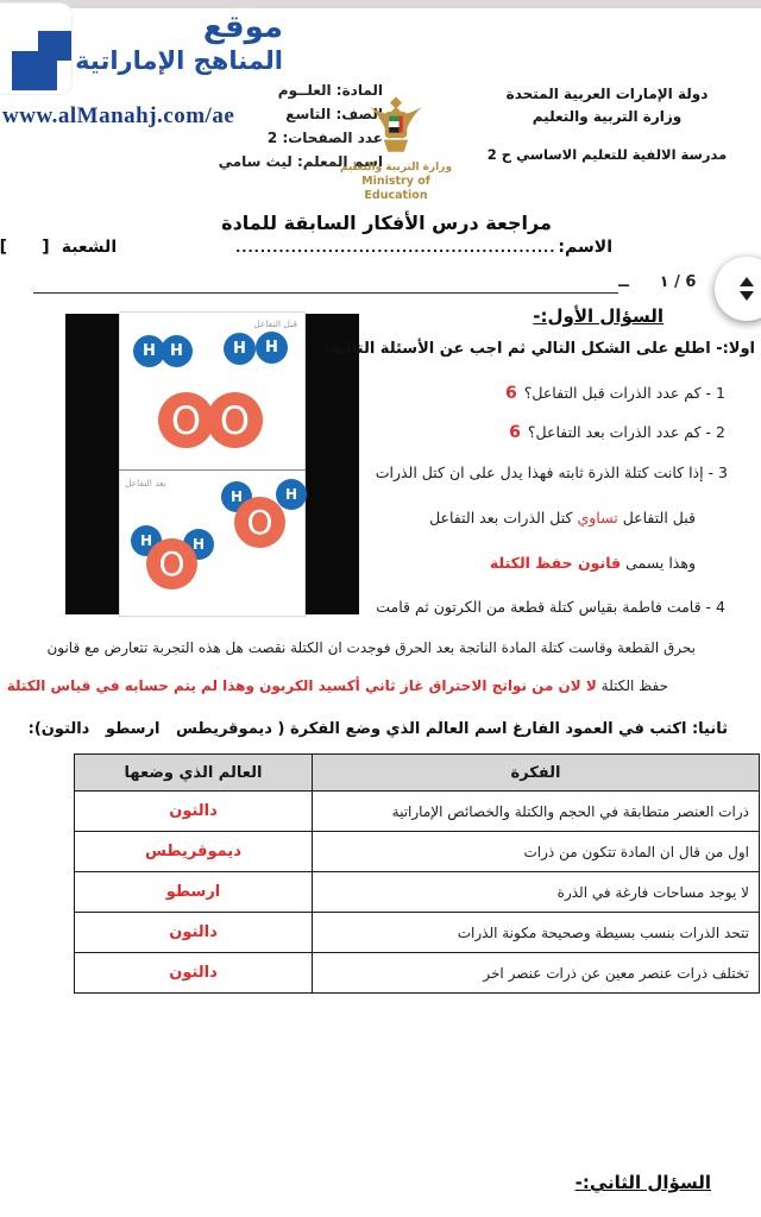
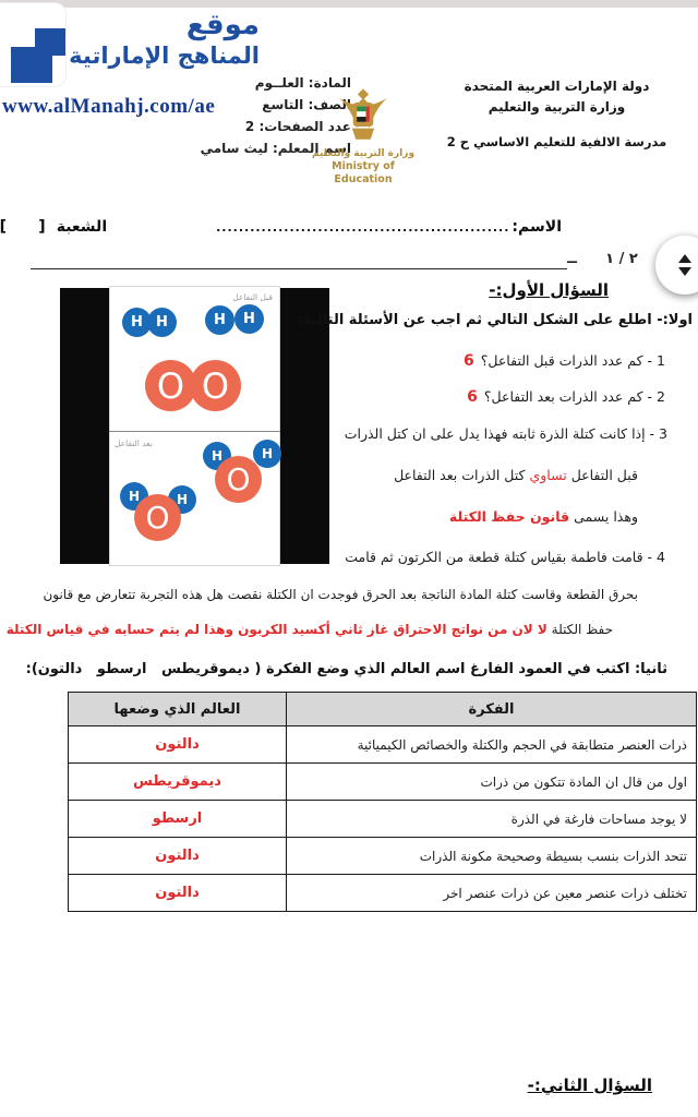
  موقع
  المناهج الإماراتية
  المادة: العلــوم
  لصف: التاسع
  عدد الصفحات: 2
  اسم المعلم: ليث سامي
  www.alManahj.com/ae
  وزارة التربية والتعليم
  Ministry of Education
  دولة الإمارات العربية المتحدة
  وزارة التربية والتعليم
  مدرسة الالفية للتعليم الاساسي ح 2
- مراجعة درس الأفكار السابقة للمادة
  الاسم:
  ....................................................
  الشعبة
  [ ]
- 6 / ١
+ ٢ / ١
  ــ
  السؤال الأول:-
  قبل التفاعل
  بعد التفاعل
  H
  H
  H
  H
  O
  O
  H
  H
  O
  H
  H
  O
  اولا:- اطلع على الشكل التالي ثم اجب عن الأسئلة الت
  1 - كم عدد الذرات قبل التفاعل؟6
  2 - كم عدد الذرات بعد التفاعل؟6
  3 - إذا كانت كتلة الذرة ثابته فهذا يدل على ان كتل الذرات
  قبل التفاعل تساوي كتل الذرات بعد التفاعل
  وهذا يسمى قانون حفظ الكتلة
  4 - قامت فاطمة بقياس كتلة قطعة من الكرتون ثم قامت
  بحرق القطعة وقاست كتلة المادة الناتجة بعد الحرق فوجدت ان الكتلة نقصت هل هذه التجربة تتعارض مع قانون
  حفظ الكتلة لا لان من نواتج الاحتراق غاز ثاني أكسيد الكربون وهذا لم يتم حسابه في قياس الكتلة
  ثانيا: اكتب في العمود الفارغ اسم العالم الذي وضع الفكرة ( ديموقريطس ارسطو دالتون):
  الفكرة	العالم الذي وضعها
- ذرات العنصر متطابقة في الحجم والكتلة والخصائص الإماراتية	دالتون
+ ذرات العنصر متطابقة في الحجم والكتلة والخصائص الكيميائية	دالتون
  اول من قال ان المادة تتكون من ذرات	ديموقريطس
  لا يوجد مساحات فارغة في الذرة	ارسطو
  تتحد الذرات بنسب بسيطة وصحيحة مكونة الذرات	دالتون
  تختلف ذرات عنصر معين عن ذرات عنصر اخر	دالتون
  السؤال الثاني:-
